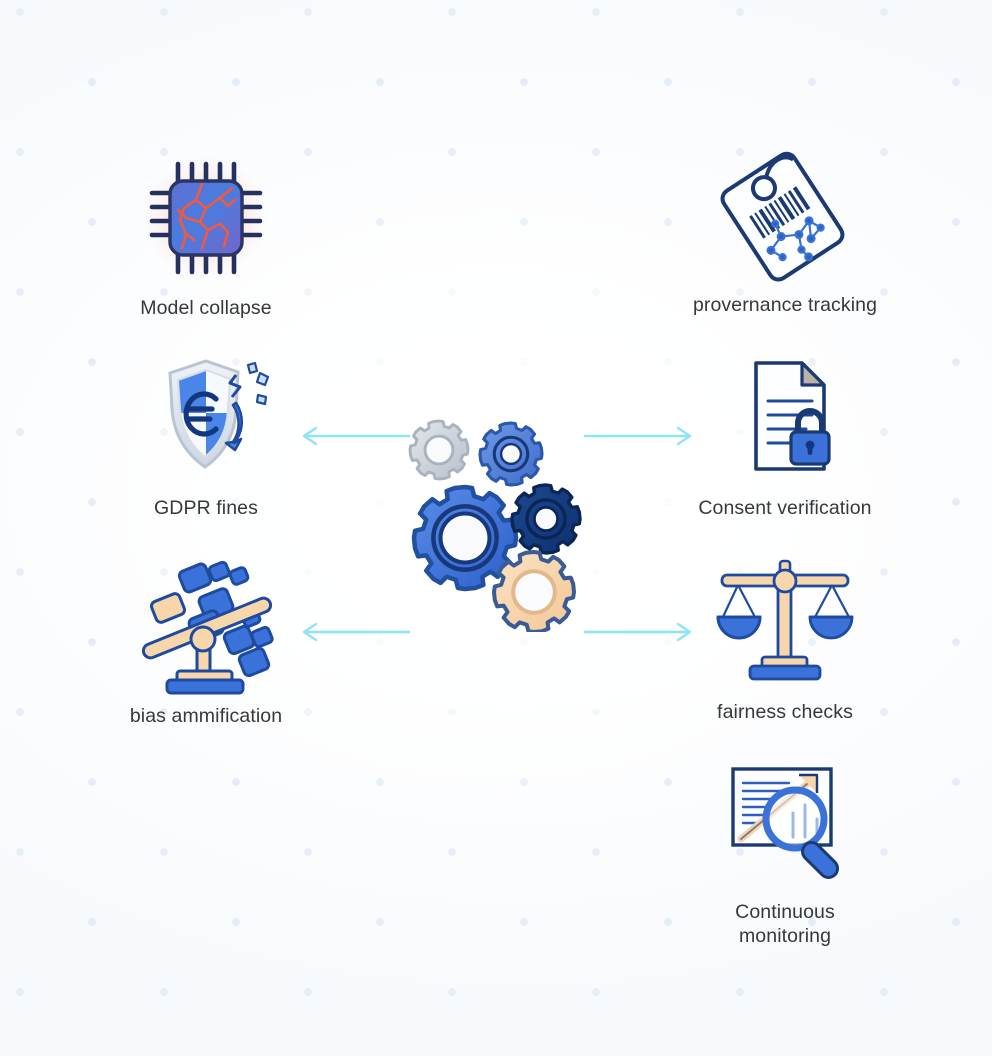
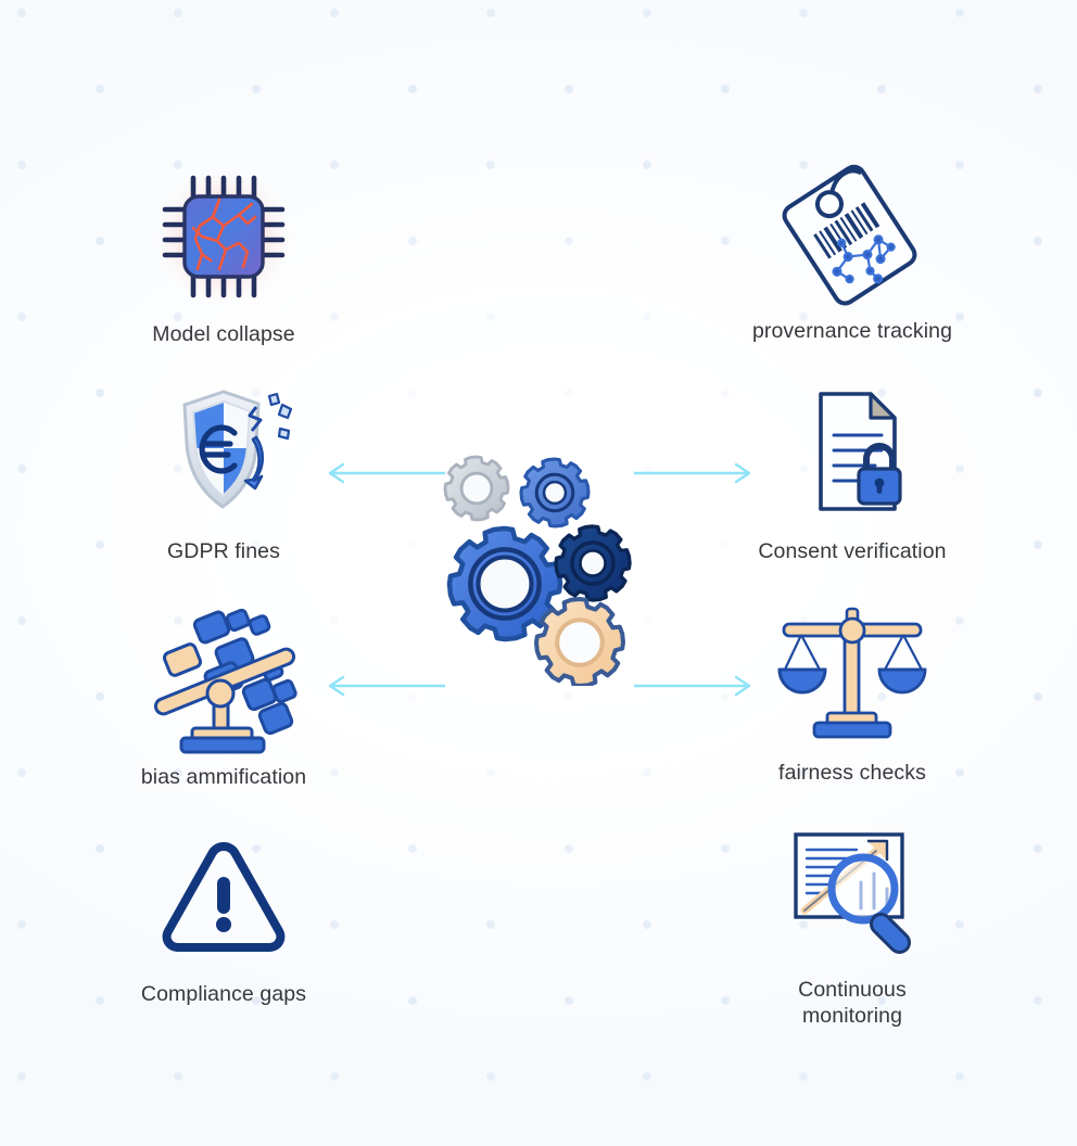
  Model collapse
  GDPR fines
  bias ammification
+ Compliance gaps
  provernance tracking
  Consent verification
  fairness checks
  Continuous
  monitoring
